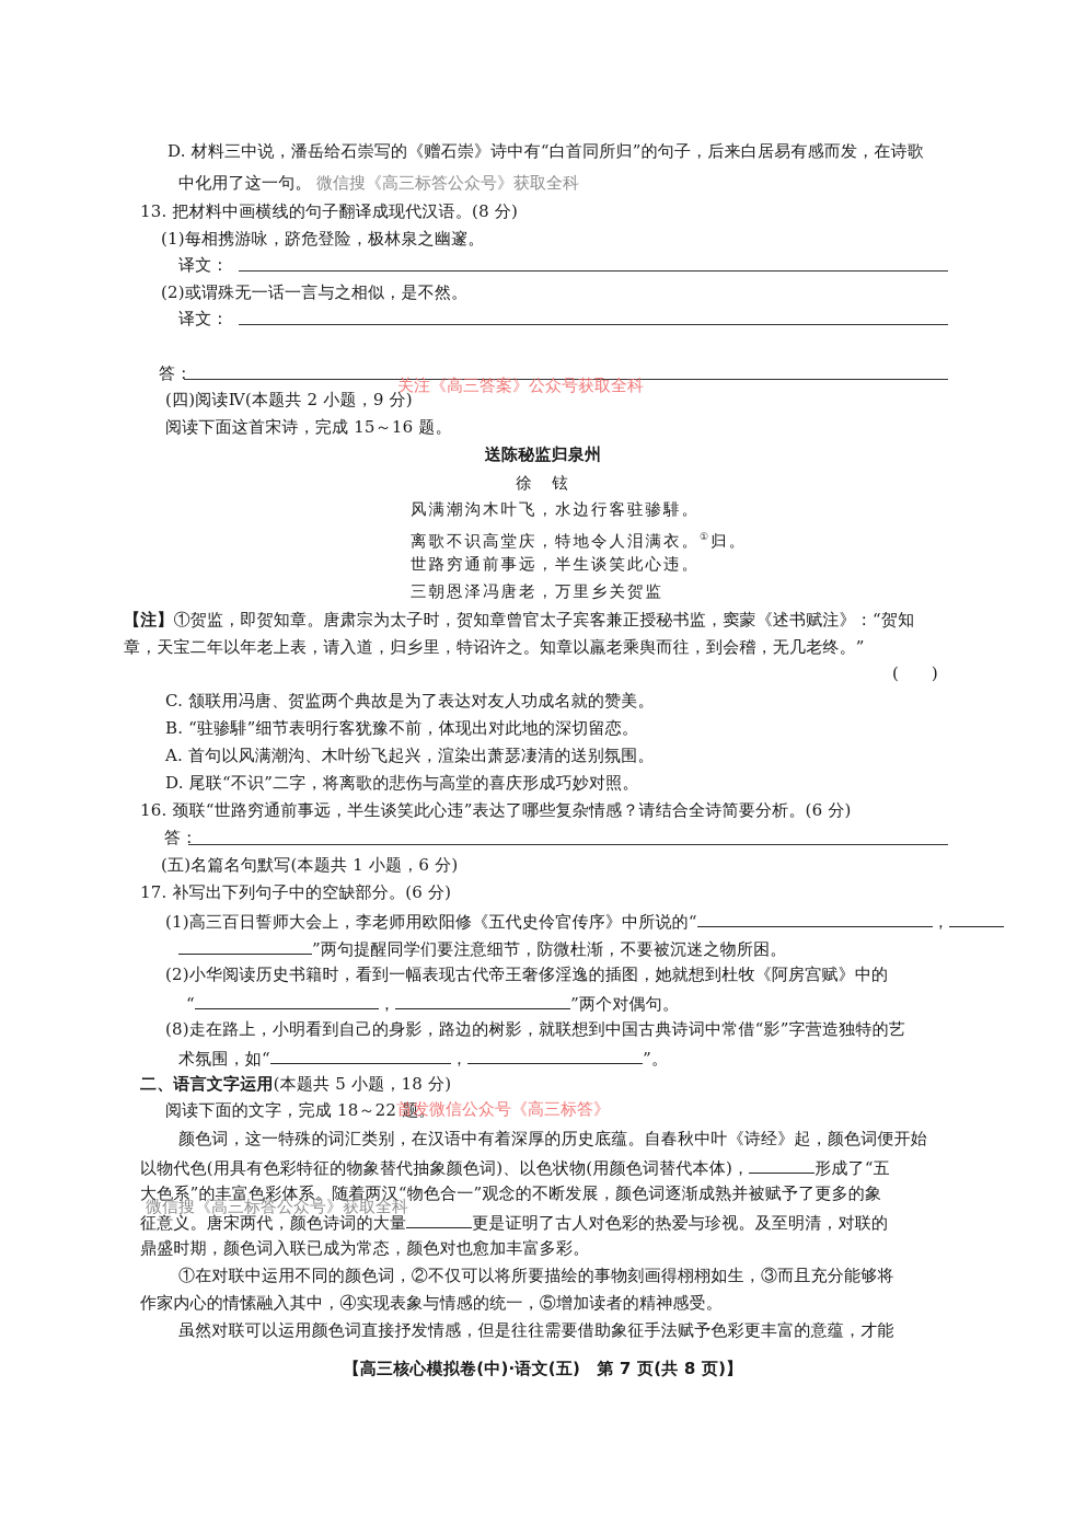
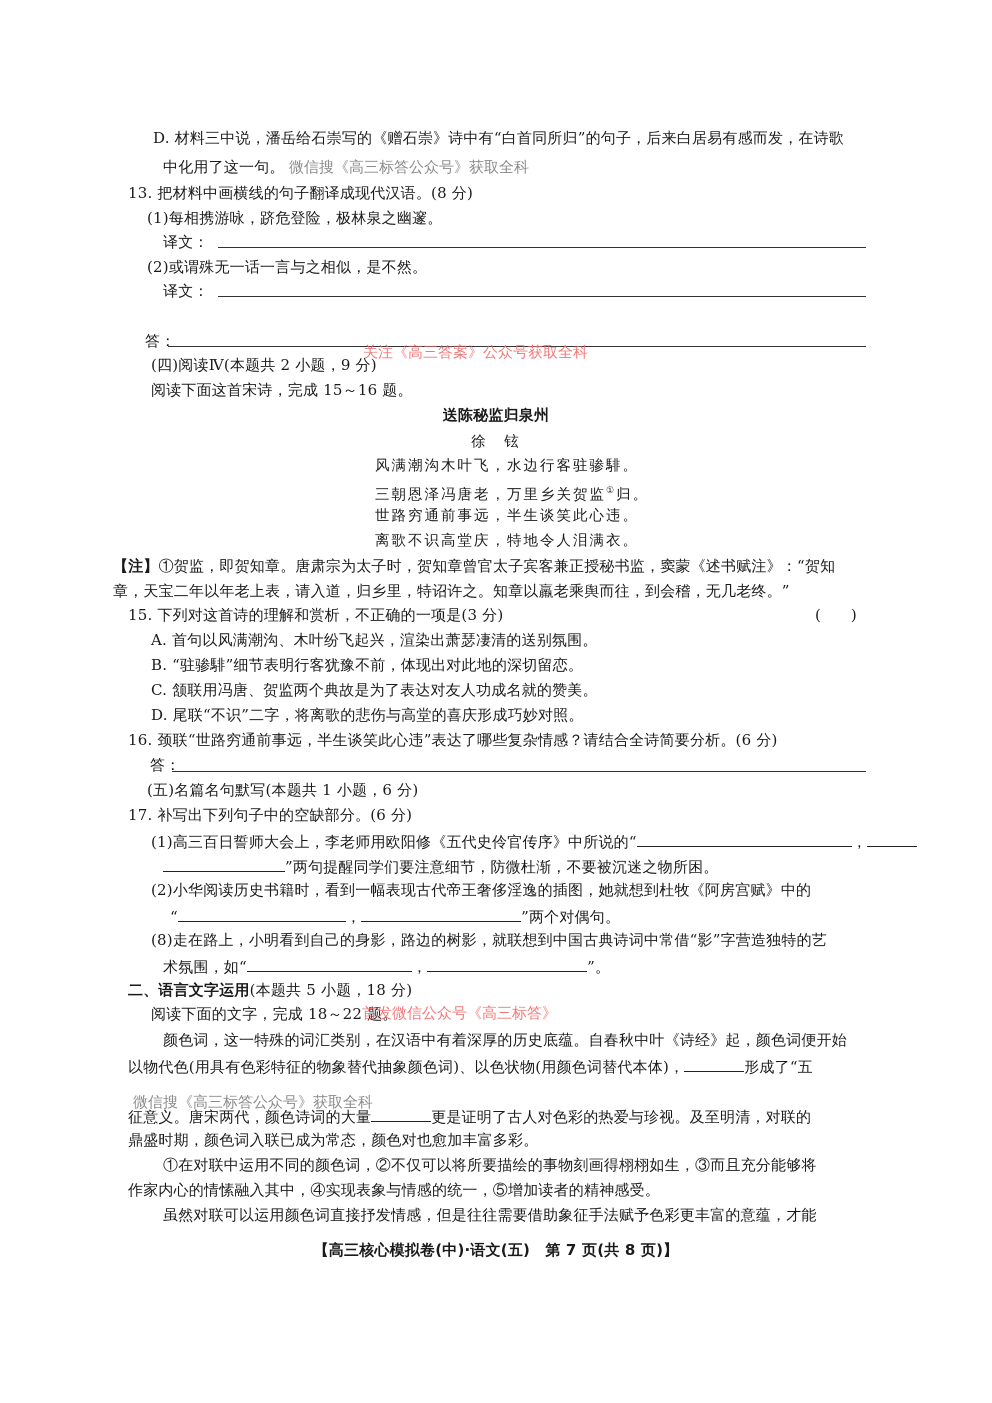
  D. 材料三中说，潘岳给石崇写的《赠石崇》诗中有“白首同所归”的句子，后来白居易有感而发，在诗歌
  中化用了这一句。
  微信搜《高三标答公众号》获取全科
  13. 把材料中画横线的句子翻译成现代汉语。(8 分)
  (1)每相携游咏，跻危登险，极林泉之幽邃。
  译文：
  (2)或谓殊无一话一言与之相似，是不然。
  译文：
  答：
  关注《高三答案》公众号获取全科
  (四)阅读Ⅳ(本题共 2 小题，9 分)
  阅读下面这首宋诗，完成 15～16 题。
  送陈秘监归泉州
  徐 铉
  风满潮沟木叶飞，水边行客驻骖騑。
- 离歌不识高堂庆，特地令人泪满衣。①归。
+ 三朝恩泽冯唐老，万里乡关贺监①归。
  世路穷通前事远，半生谈笑此心违。
- 三朝恩泽冯唐老，万里乡关贺监
+ 离歌不识高堂庆，特地令人泪满衣。
  【注】①贺监，即贺知章。唐肃宗为太子时，贺知章曾官太子宾客兼正授秘书监，窦蒙《述书赋注》：“贺知
  章，天宝二年以年老上表，请入道，归乡里，特诏许之。知章以羸老乘舆而往，到会稽，无几老终。”
+ 15. 下列对这首诗的理解和赏析，不正确的一项是(3 分)
  ( )
- C. 颔联用冯唐、贺监两个典故是为了表达对友人功成名就的赞美。
+ A. 首句以风满潮沟、木叶纷飞起兴，渲染出萧瑟凄清的送别氛围。
  B. “驻骖騑”细节表明行客犹豫不前，体现出对此地的深切留恋。
- A. 首句以风满潮沟、木叶纷飞起兴，渲染出萧瑟凄清的送别氛围。
+ C. 颔联用冯唐、贺监两个典故是为了表达对友人功成名就的赞美。
  D. 尾联“不识”二字，将离歌的悲伤与高堂的喜庆形成巧妙对照。
  16. 颈联“世路穷通前事远，半生谈笑此心违”表达了哪些复杂情感？请结合全诗简要分析。(6 分)
  答：
  (五)名篇名句默写(本题共 1 小题，6 分)
  17. 补写出下列句子中的空缺部分。(6 分)
  (1)高三百日誓师大会上，李老师用欧阳修《五代史伶官传序》中所说的“ ，
  ”两句提醒同学们要注意细节，防微杜渐，不要被沉迷之物所困。
  (2)小华阅读历史书籍时，看到一幅表现古代帝王奢侈淫逸的插图，她就想到杜牧《阿房宫赋》中的
  “ ， ”两个对偶句。
  (8)走在路上，小明看到自己的身影，路边的树影，就联想到中国古典诗词中常借“影”字营造独特的艺
  术氛围，如“ ， ”。
  二、语言文字运用(本题共 5 小题，18 分)
  阅读下面的文字，完成 18～22 题。
  首发微信公众号《高三标答》
  颜色词，这一特殊的词汇类别，在汉语中有着深厚的历史底蕴。自春秋中叶《诗经》起，颜色词便开始
  以物代色(用具有色彩特征的物象替代抽象颜色词)、以色状物(用颜色词替代本体)， 形成了“五
- 大色系”的丰富色彩体系。随着两汉“物色合一”观念的不断发展，颜色词逐渐成熟并被赋予了更多的象
  微信搜《高三标答公众号》获取全科
  征意义。唐宋两代，颜色诗词的大量 更是证明了古人对色彩的热爱与珍视。及至明清，对联的
  鼎盛时期，颜色词入联已成为常态，颜色对也愈加丰富多彩。
  ①在对联中运用不同的颜色词，②不仅可以将所要描绘的事物刻画得栩栩如生，③而且充分能够将
  作家内心的情愫融入其中，④实现表象与情感的统一，⑤增加读者的精神感受。
  虽然对联可以运用颜色词直接抒发情感，但是往往需要借助象征手法赋予色彩更丰富的意蕴，才能
  【高三核心模拟卷(中)·语文(五) 第 7 页(共 8 页)】
